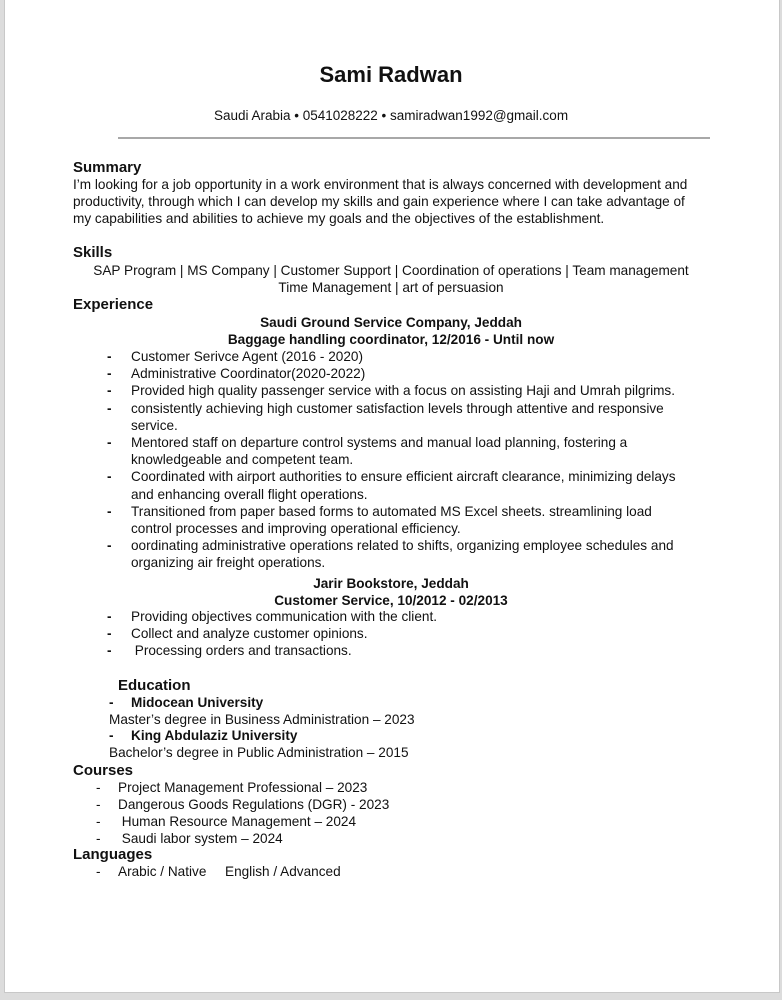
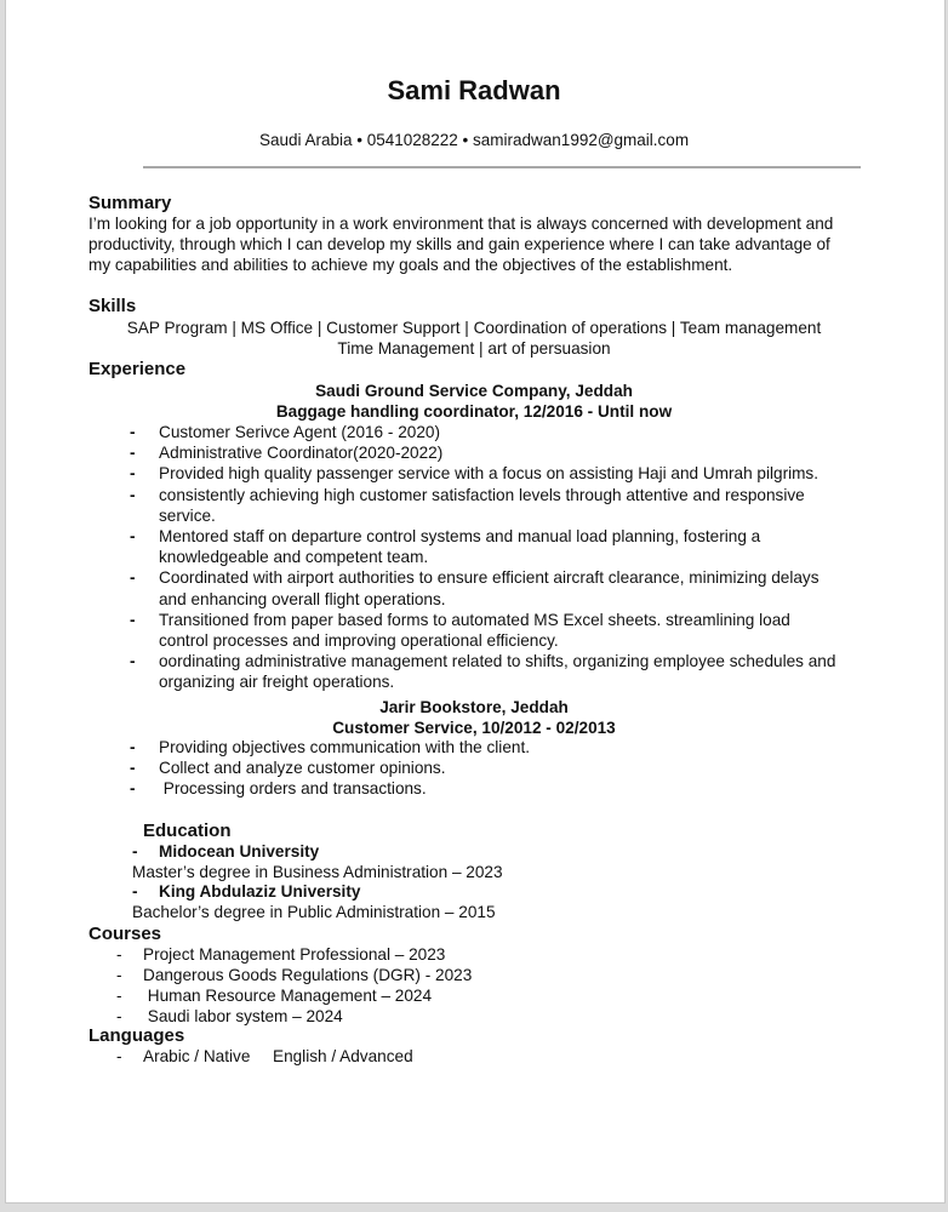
  Sami Radwan
  Saudi Arabia • 0541028222 • samiradwan1992@gmail.com
  Summary
  I’m looking for a job opportunity in a work environment that is always concerned with development and
  productivity, through which I can develop my skills and gain experience where I can take advantage of
  my capabilities and abilities to achieve my goals and the objectives of the establishment.
  Skills
- SAP Program | MS Company | Customer Support | Coordination of operations | Team management
+ SAP Program | MS Office | Customer Support | Coordination of operations | Team management
  Time Management | art of persuasion
  Experience
  Saudi Ground Service Company, Jeddah
  Baggage handling coordinator, 12/2016 - Until now
  -
  Customer Serivce Agent (2016 - 2020)
  -
  Administrative Coordinator(2020-2022)
  -
  Provided high quality passenger service with a focus on assisting Haji and Umrah pilgrims.
  -
  consistently achieving high customer satisfaction levels through attentive and responsive
  service.
  -
  Mentored staff on departure control systems and manual load planning, fostering a
  knowledgeable and competent team.
  -
  Coordinated with airport authorities to ensure efficient aircraft clearance, minimizing delays
  and enhancing overall flight operations.
  -
  Transitioned from paper based forms to automated MS Excel sheets. streamlining load
  control processes and improving operational efficiency.
  -
- oordinating administrative operations related to shifts, organizing employee schedules and
+ oordinating administrative management related to shifts, organizing employee schedules and
  organizing air freight operations.
  Jarir Bookstore, Jeddah
  Customer Service, 10/2012 - 02/2013
  -
  Providing objectives communication with the client.
  -
  Collect and analyze customer opinions.
  -
  Processing orders and transactions.
  Education
  -
  Midocean University
  Master’s degree in Business Administration – 2023
  -
  King Abdulaziz University
  Bachelor’s degree in Public Administration – 2015
  Courses
  -
  Project Management Professional – 2023
  -
  Dangerous Goods Regulations (DGR) - 2023
  -
  Human Resource Management – 2024
  -
  Saudi labor system – 2024
  Languages
  -
  Arabic / Native
  English / Advanced
